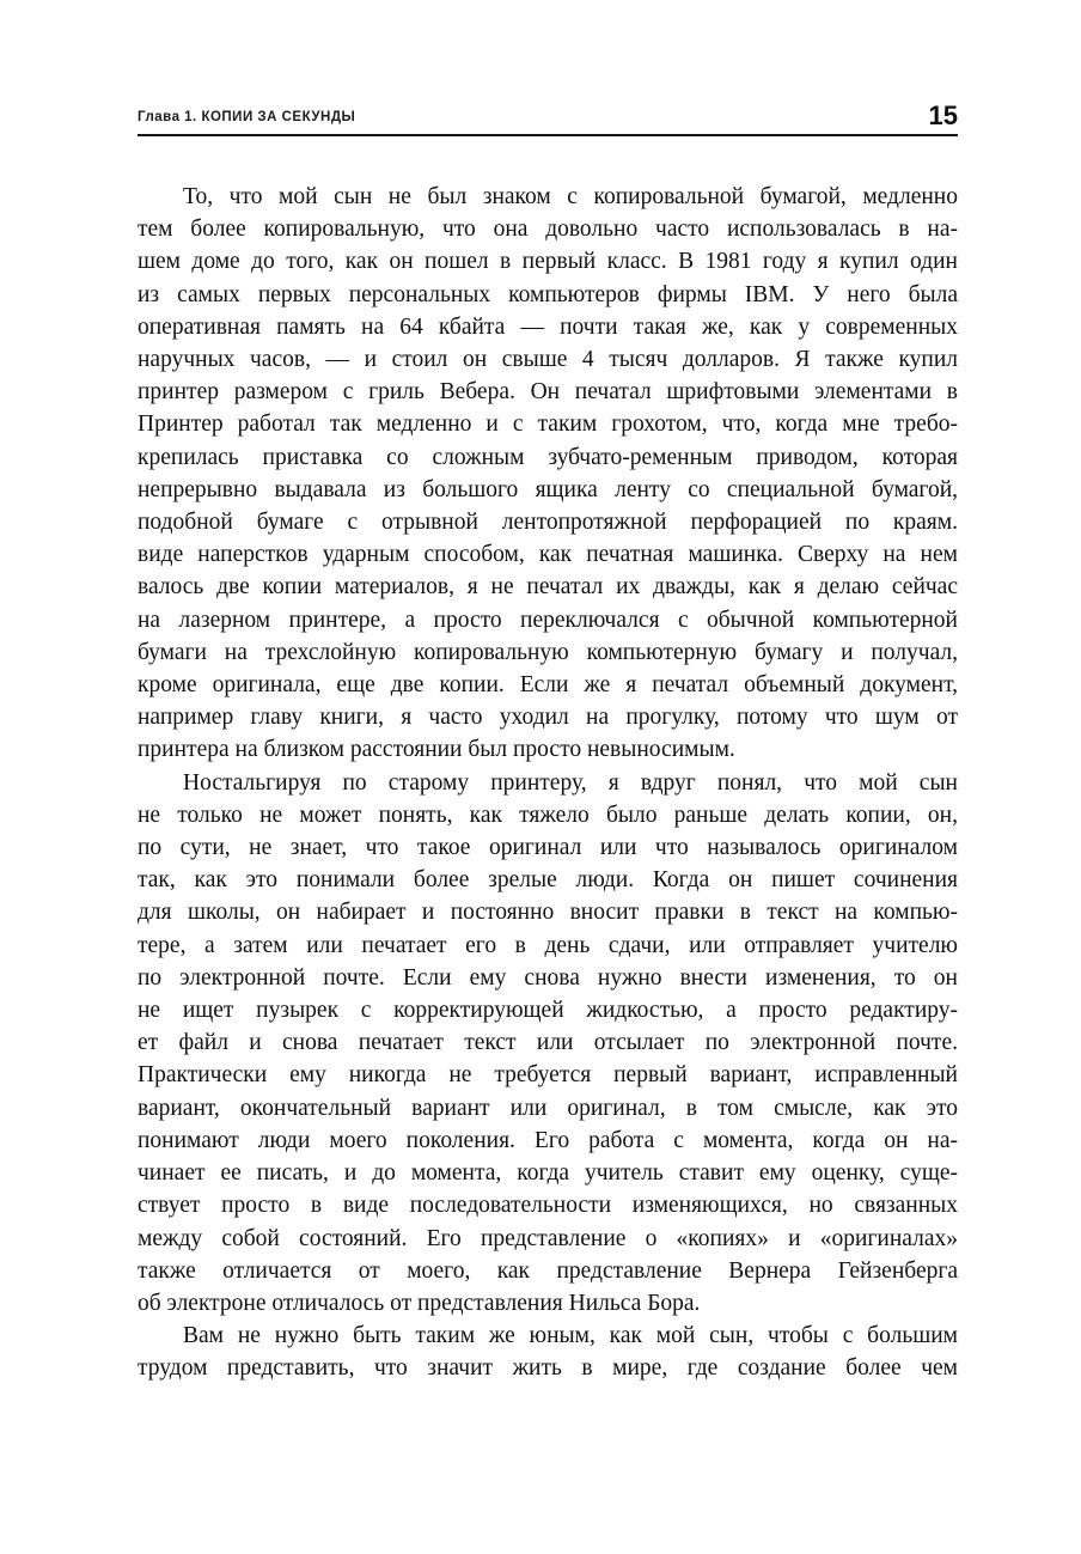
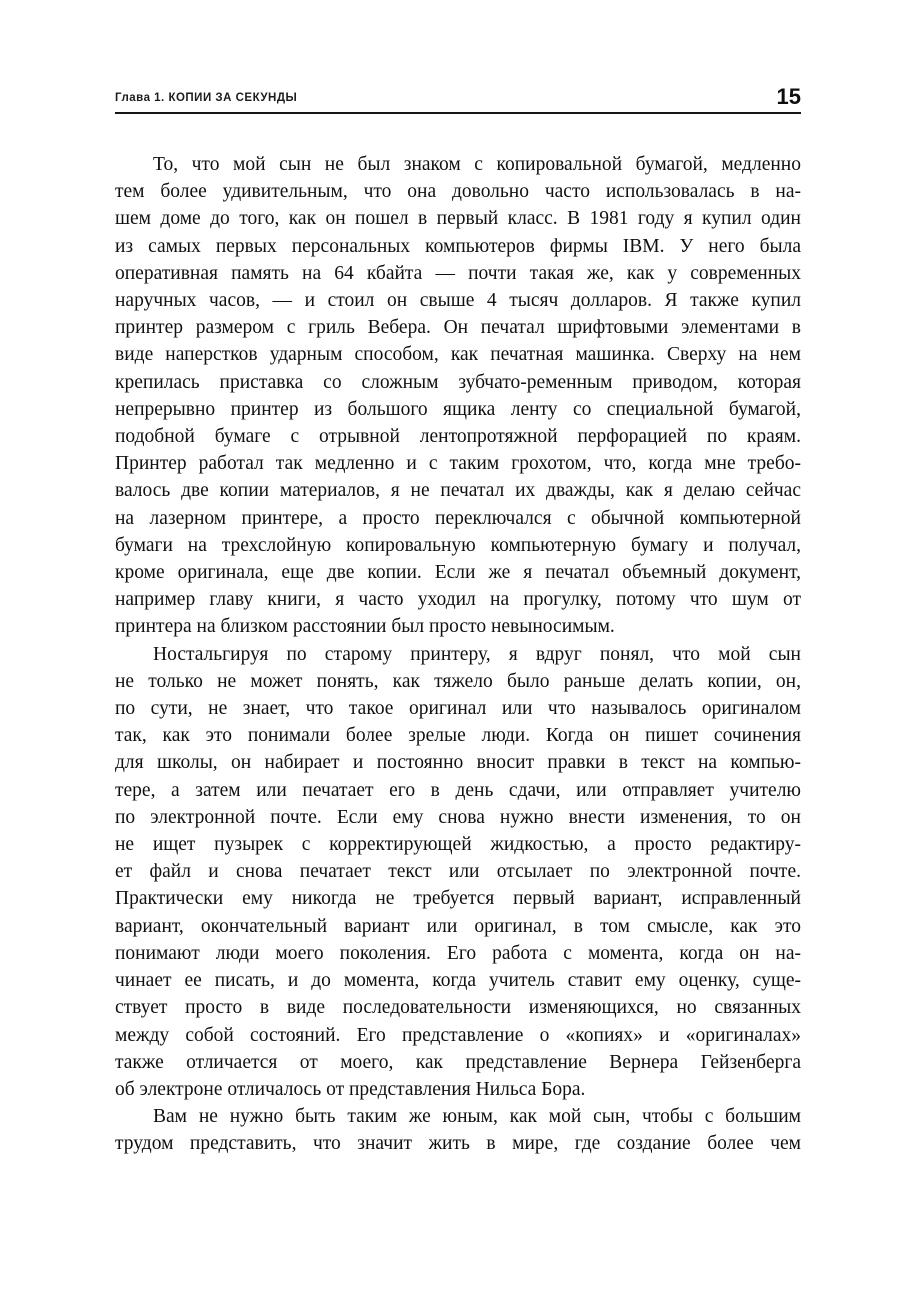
  Глава 1. КОПИИ ЗА СЕКУНДЫ
  15
  То, что мой сын не был знаком с копировальной бумагой, медленно
- тем более копировальную, что она довольно часто использовалась в на-
+ тем более удивительным, что она довольно часто использовалась в на-
  шем доме до того, как он пошел в первый класс. В 1981 году я купил один
  из самых первых персональных компьютеров фирмы IBM. У него была
  оперативная память на 64 кбайта — почти такая же, как у современных
  наручных часов, — и стоил он свыше 4 тысяч долларов. Я также купил
  принтер размером с гриль Вебера. Он печатал шрифтовыми элементами в
- Принтер работал так медленно и с таким грохотом, что, когда мне требо-
+ виде наперстков ударным способом, как печатная машинка. Сверху на нем
  крепилась приставка со сложным зубчато-ременным приводом, которая
- непрерывно выдавала из большого ящика ленту со специальной бумагой,
+ непрерывно принтер из большого ящика ленту со специальной бумагой,
  подобной бумаге с отрывной лентопротяжной перфорацией по краям.
- виде наперстков ударным способом, как печатная машинка. Сверху на нем
+ Принтер работал так медленно и с таким грохотом, что, когда мне требо-
  валось две копии материалов, я не печатал их дважды, как я делаю сейчас
  на лазерном принтере, а просто переключался с обычной компьютерной
  бумаги на трехслойную копировальную компьютерную бумагу и получал,
  кроме оригинала, еще две копии. Если же я печатал объемный документ,
  например главу книги, я часто уходил на прогулку, потому что шум от
  принтера на близком расстоянии был просто невыносимым.
  Ностальгируя по старому принтеру, я вдруг понял, что мой сын
  не только не может понять, как тяжело было раньше делать копии, он,
  по сути, не знает, что такое оригинал или что называлось оригиналом
  так, как это понимали более зрелые люди. Когда он пишет сочинения
  для школы, он набирает и постоянно вносит правки в текст на компью-
  тере, а затем или печатает его в день сдачи, или отправляет учителю
  по электронной почте. Если ему снова нужно внести изменения, то он
  не ищет пузырек с корректирующей жидкостью, а просто редактиру-
  ет файл и снова печатает текст или отсылает по электронной почте.
  Практически ему никогда не требуется первый вариант, исправленный
  вариант, окончательный вариант или оригинал, в том смысле, как это
  понимают люди моего поколения. Его работа с момента, когда он на-
  чинает ее писать, и до момента, когда учитель ставит ему оценку, суще-
  ствует просто в виде последовательности изменяющихся, но связанных
  между собой состояний. Его представление о «копиях» и «оригиналах»
  также отличается от моего, как представление Вернера Гейзенберга
  об электроне отличалось от представления Нильса Бора.
  Вам не нужно быть таким же юным, как мой сын, чтобы с большим
  трудом представить, что значит жить в мире, где создание более чем
